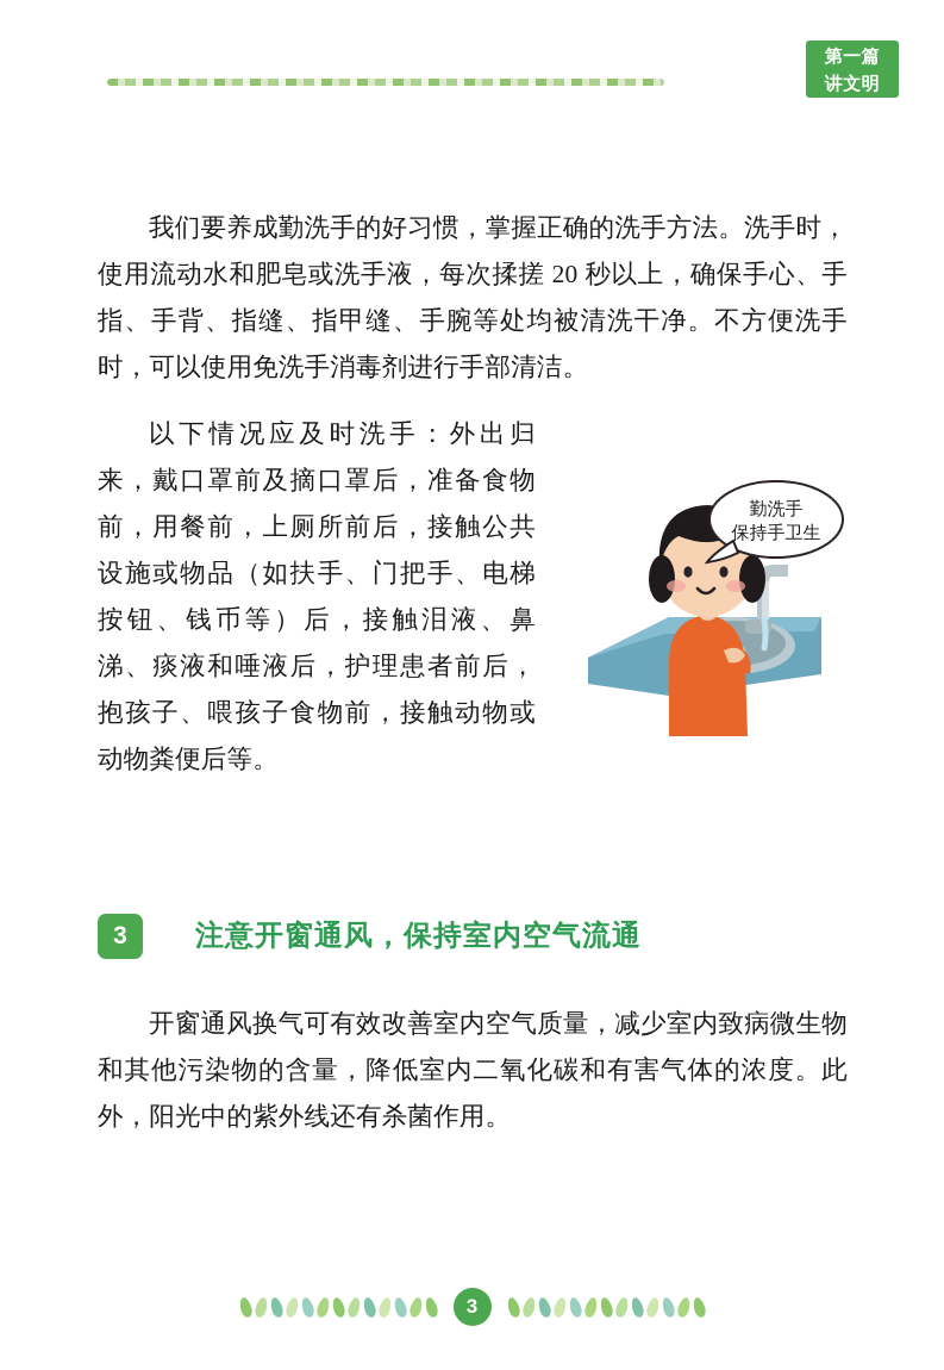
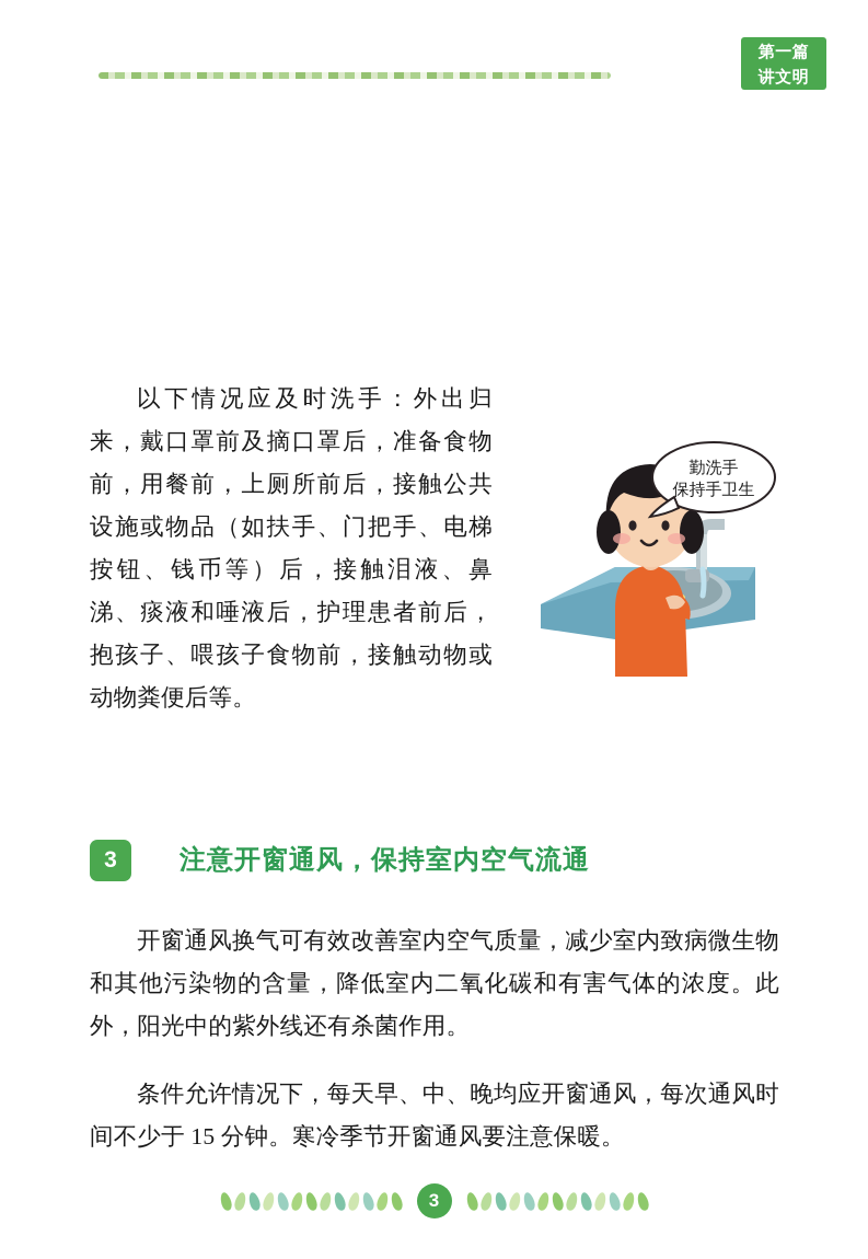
  第一篇
  讲文明
- 我们要养成勤洗手的好习惯，掌握正确的洗手方法。洗手时，使用流动水和肥皂或洗手液，每次揉搓 20 秒以上，确保手心、手指、手背、指缝、指甲缝、手腕等处均被清洗干净。不方便洗手时，可以使用免洗手消毒剂进行手部清洁。
  以下情况应及时洗手：外出归来，戴口罩前及摘口罩后，准备食物前，用餐前，上厕所前后，接触公共设施或物品（如扶手、门把手、电梯按钮、钱币等）后，接触泪液、鼻涕、痰液和唾液后，护理患者前后，抱孩子、喂孩子食物前，接触动物或动物粪便后等。
  勤洗手
  保持手卫生
  3
  注意开窗通风，保持室内空气流通
  开窗通风换气可有效改善室内空气质量，减少室内致病微生物和其他污染物的含量，降低室内二氧化碳和有害气体的浓度。此外，阳光中的紫外线还有杀菌作用。
+ 条件允许情况下，每天早、中、晚均应开窗通风，每次通风时间不少于 15 分钟。寒冷季节开窗通风要注意保暖。
  3
